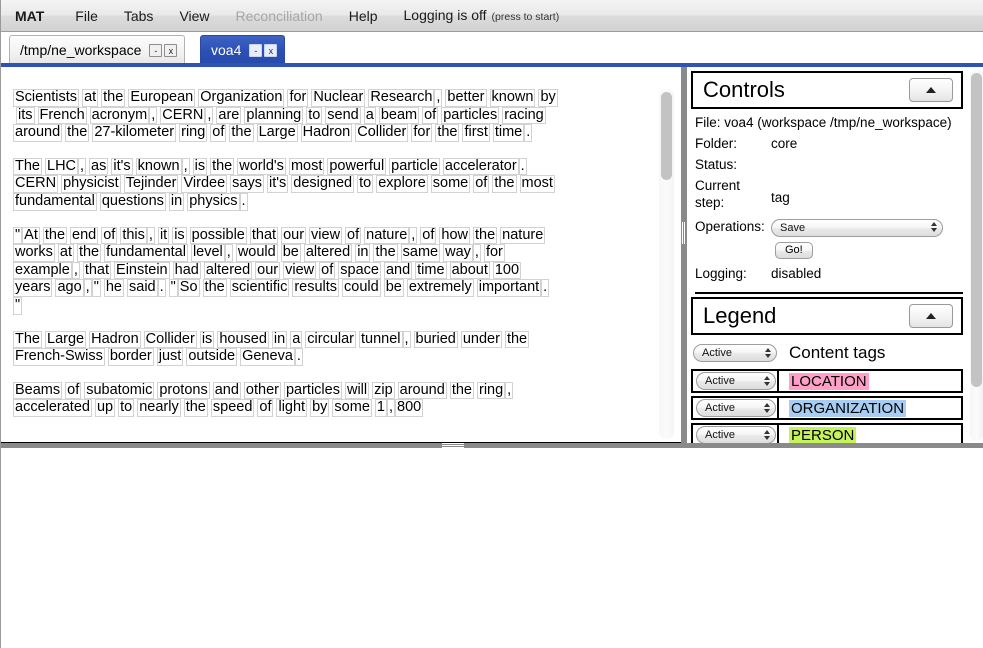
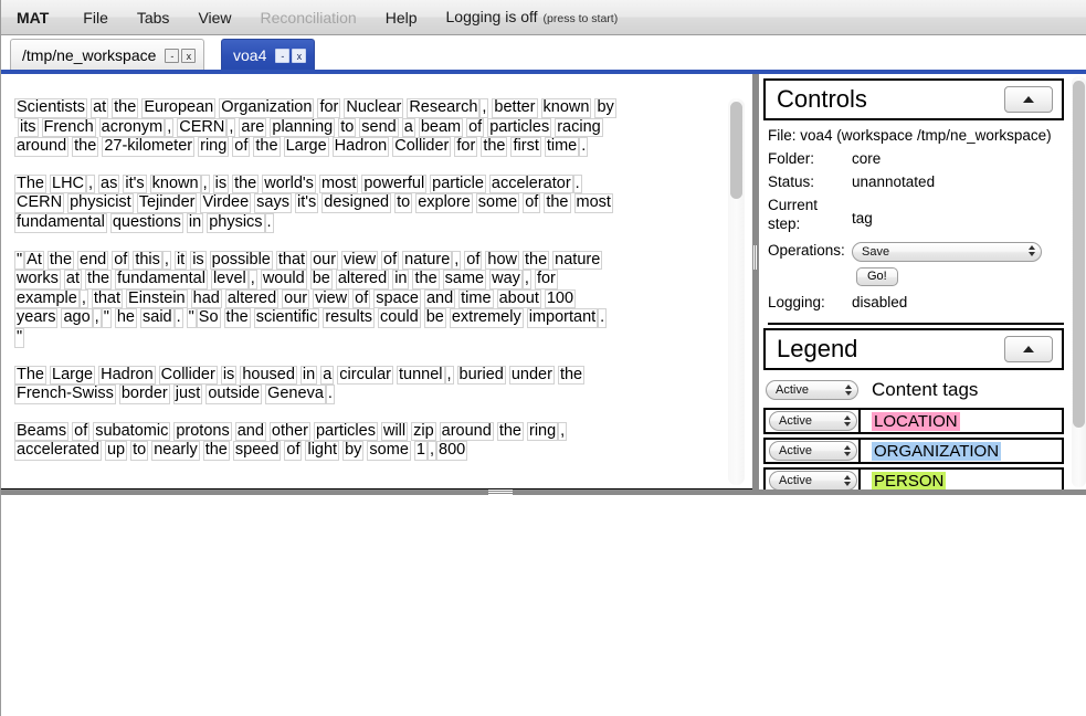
  MAT
  File
  Tabs
  View
  Reconciliation
  Help
  Logging is off
  (press to start)
  /tmp/ne_workspace
  -
  x
  voa4
  -
  x
  Scientists at the European Organization for Nuclear Research , better known byits French acronym , CERN , are planning to send a beam of particles racingaround the 27-kilometer ring of the Large Hadron Collider for the first time .
  The LHC , as it's known , is the world's most powerful particle accelerator .CERN physicist Tejinder Virdee says it's designed to explore some of the mostfundamental questions in physics .
  " At the end of this , it is possible that our view of nature , of how the natureworks at the fundamental level , would be altered in the same way , forexample , that Einstein had altered our view of space and time about 100years ago , " he said . " So the scientific results could be extremely important ."
  The Large Hadron Collider is housed in a circular tunnel , buried under theFrench-Swiss border just outside Geneva .
  Beams of subatomic protons and other particles will zip around the ring ,accelerated up to nearly the speed of light by some 1 , 800
  Controls
  File: voa4 (workspace /tmp/ne_workspace)
  Folder:
  core
  Status:
+ unannotated
  Current step:
  tag
  Operations:
  Save
  Go!
  Logging:
  disabled
  Legend
  Active
  Content tags
  Active
  LOCATION
  Active
  ORGANIZATION
  Active
  PERSON
